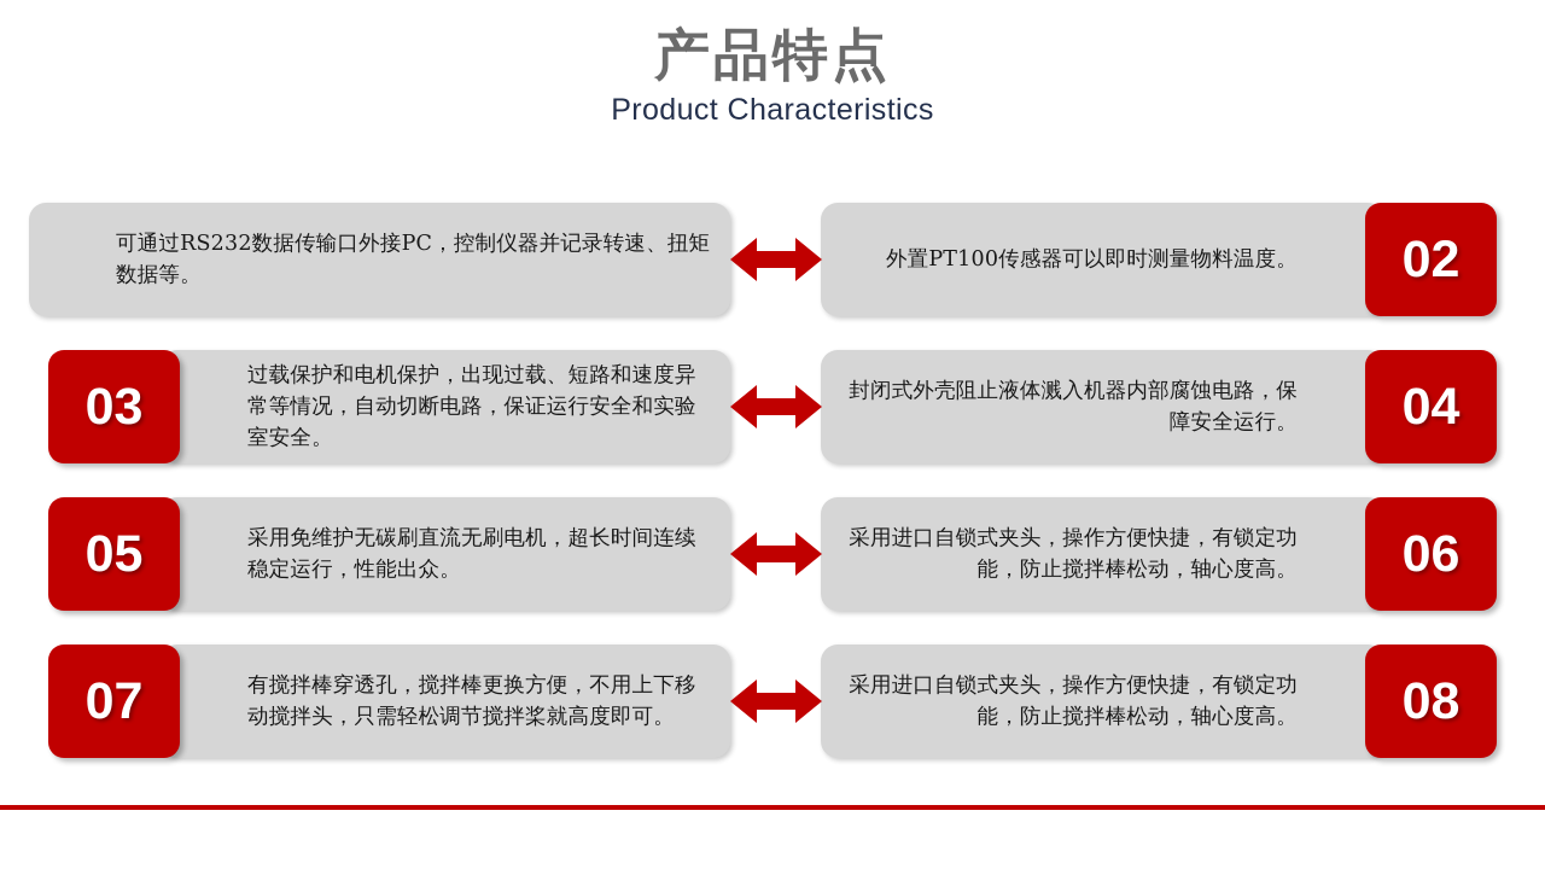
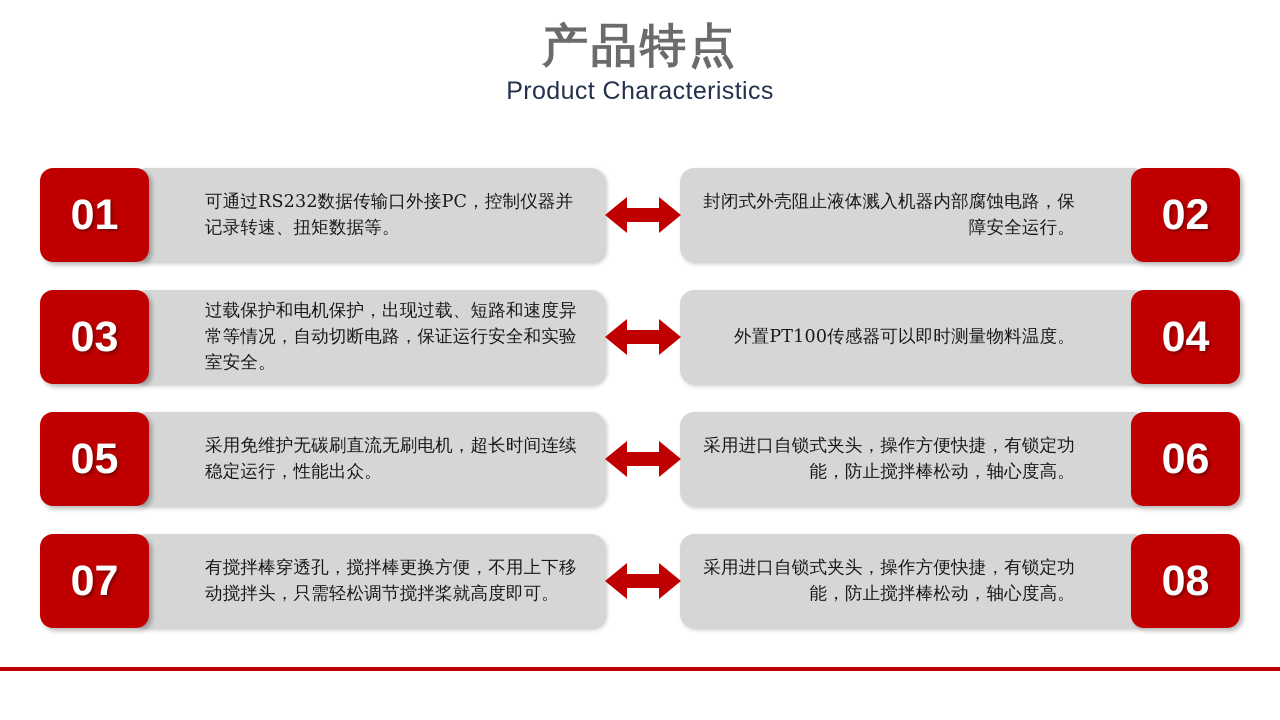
  产品特点
  Product Characteristics
+ 01
  可通过RS232数据传输口外接PC，控制仪器并记录转速、扭矩数据等。
- 外置PT100传感器可以即时测量物料温度。
+ 封闭式外壳阻止液体溅入机器内部腐蚀电路，保障安全运行。
  02
  03
  过载保护和电机保护，出现过载、短路和速度异常等情况，自动切断电路，保证运行安全和实验室安全。
- 封闭式外壳阻止液体溅入机器内部腐蚀电路，保障安全运行。
+ 外置PT100传感器可以即时测量物料温度。
  04
  05
  采用免维护无碳刷直流无刷电机，超长时间连续稳定运行，性能出众。
  采用进口自锁式夹头，操作方便快捷，有锁定功能，防止搅拌棒松动，轴心度高。
  06
  07
  有搅拌棒穿透孔，搅拌棒更换方便，不用上下移动搅拌头，只需轻松调节搅拌桨就高度即可。
  采用进口自锁式夹头，操作方便快捷，有锁定功能，防止搅拌棒松动，轴心度高。
  08
